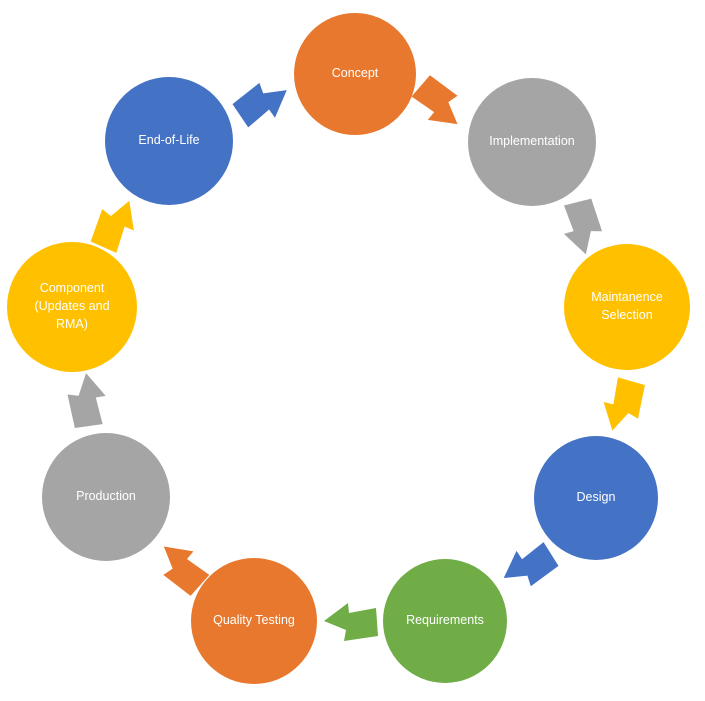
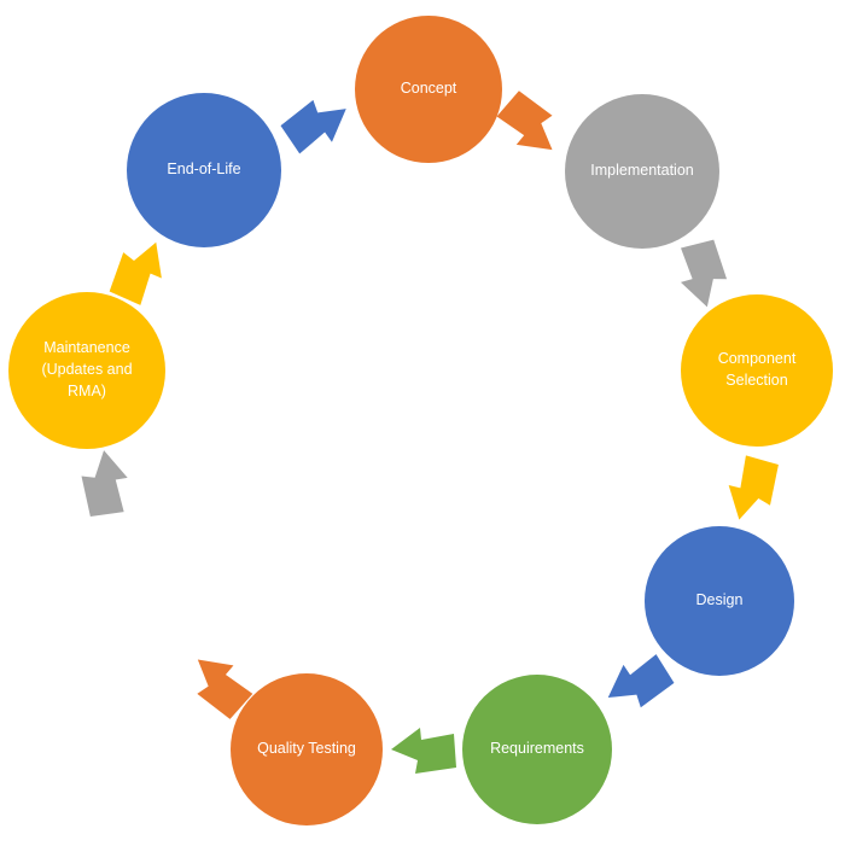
  Concept
  Implementation
- Maintanence Selection
+ Component Selection
  Design
  Requirements
  Quality Testing
- Production
- Component (Updates and RMA)
+ Maintanence (Updates and RMA)
  End-of-Life
